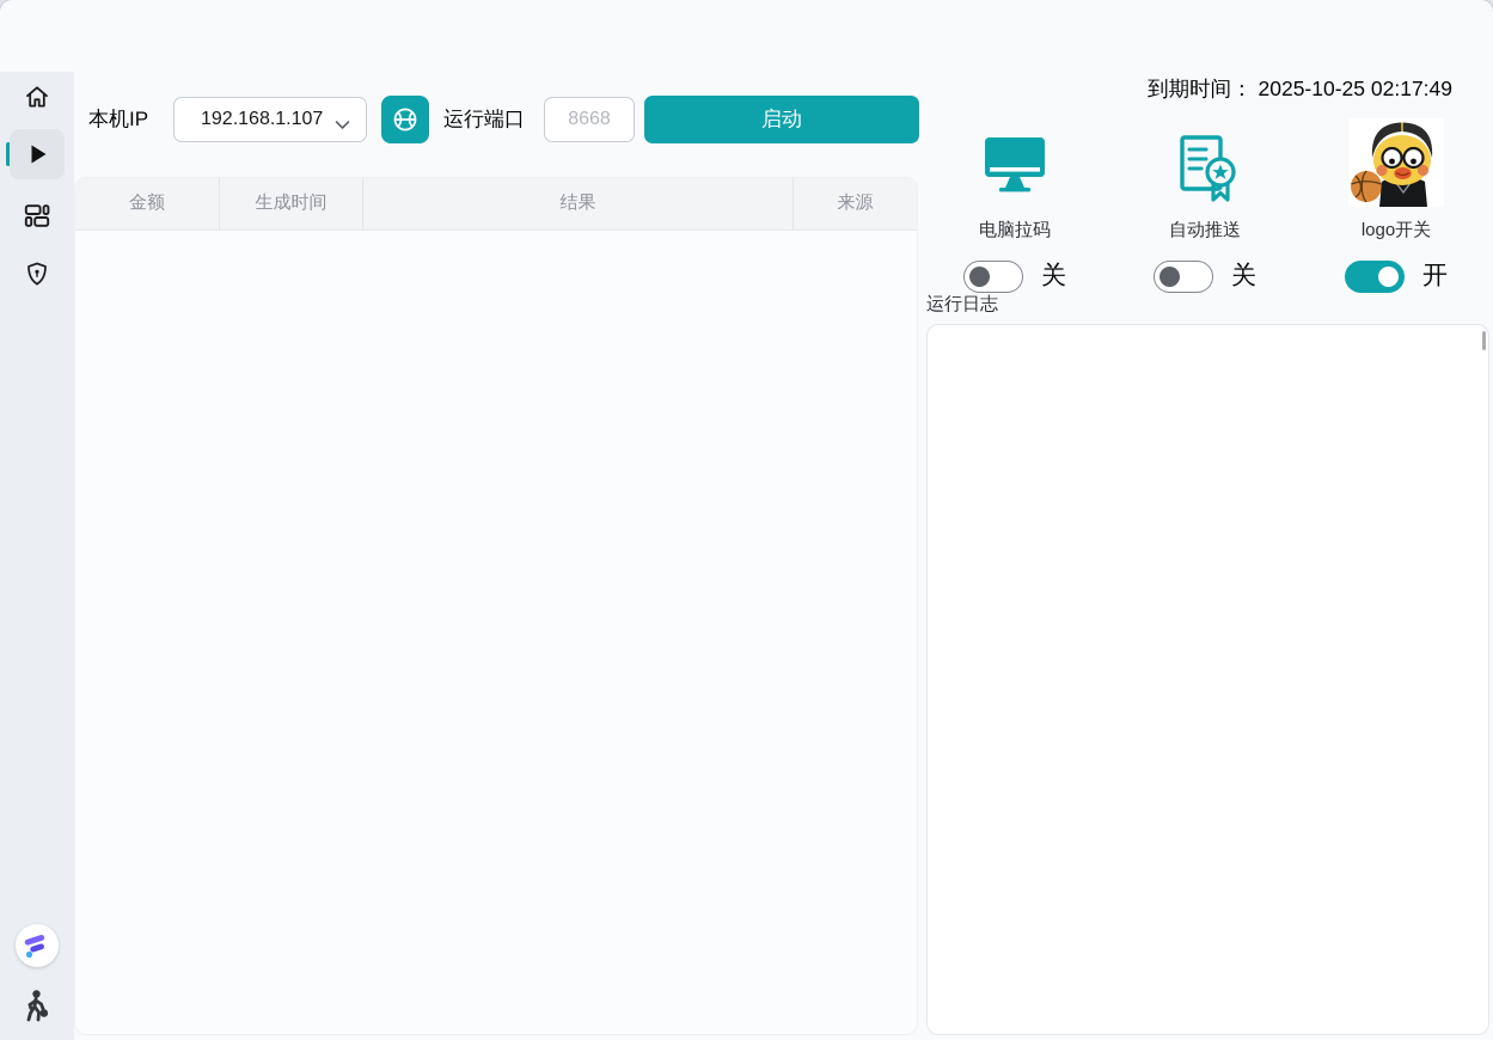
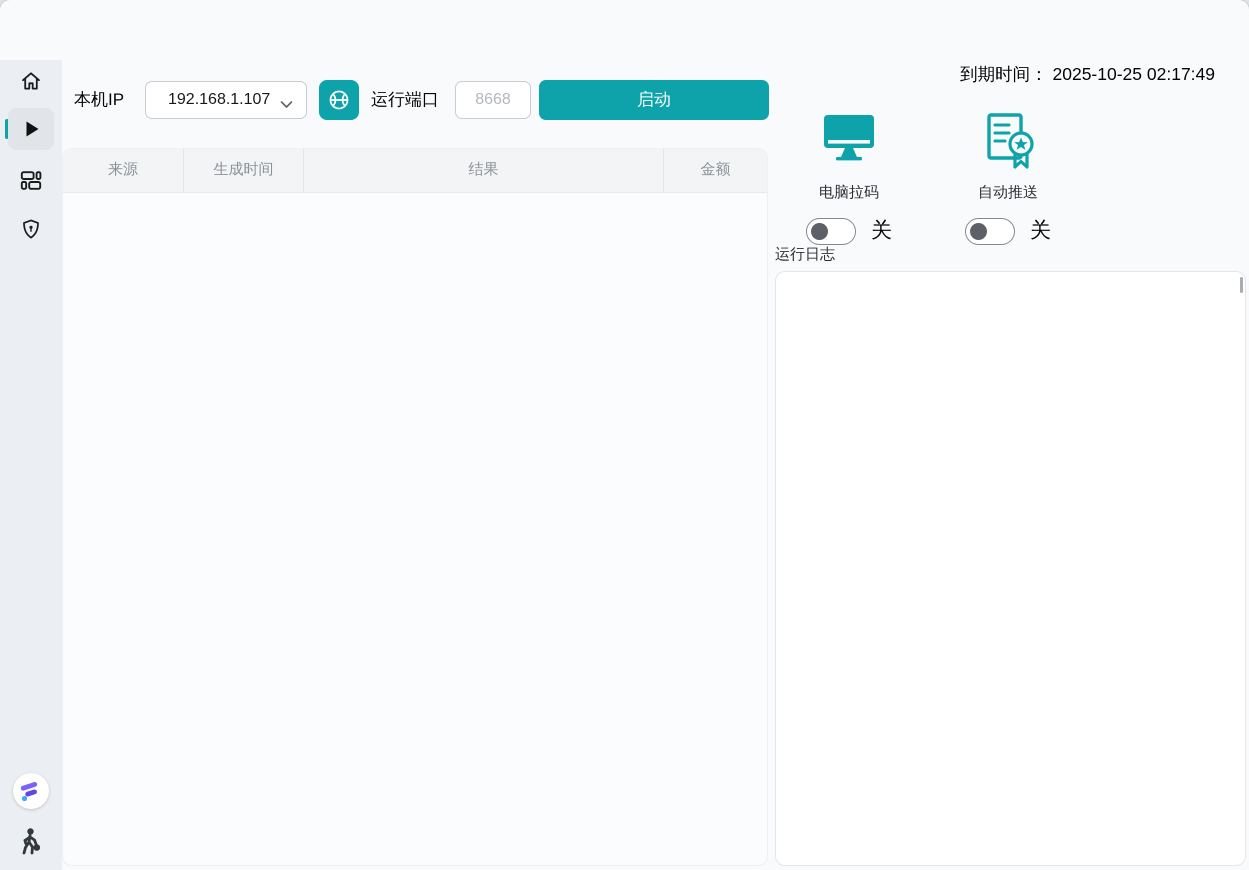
  本机IP
  192.168.1.107
  运行端口
  8668
  启动
- 金额
+ 来源
  生成时间
  结果
- 来源
+ 金额
  到期时间： 2025-10-25 02:17:49
  电脑拉码
  关
  自动推送
  关
- logo开关
- 开
  运行日志
